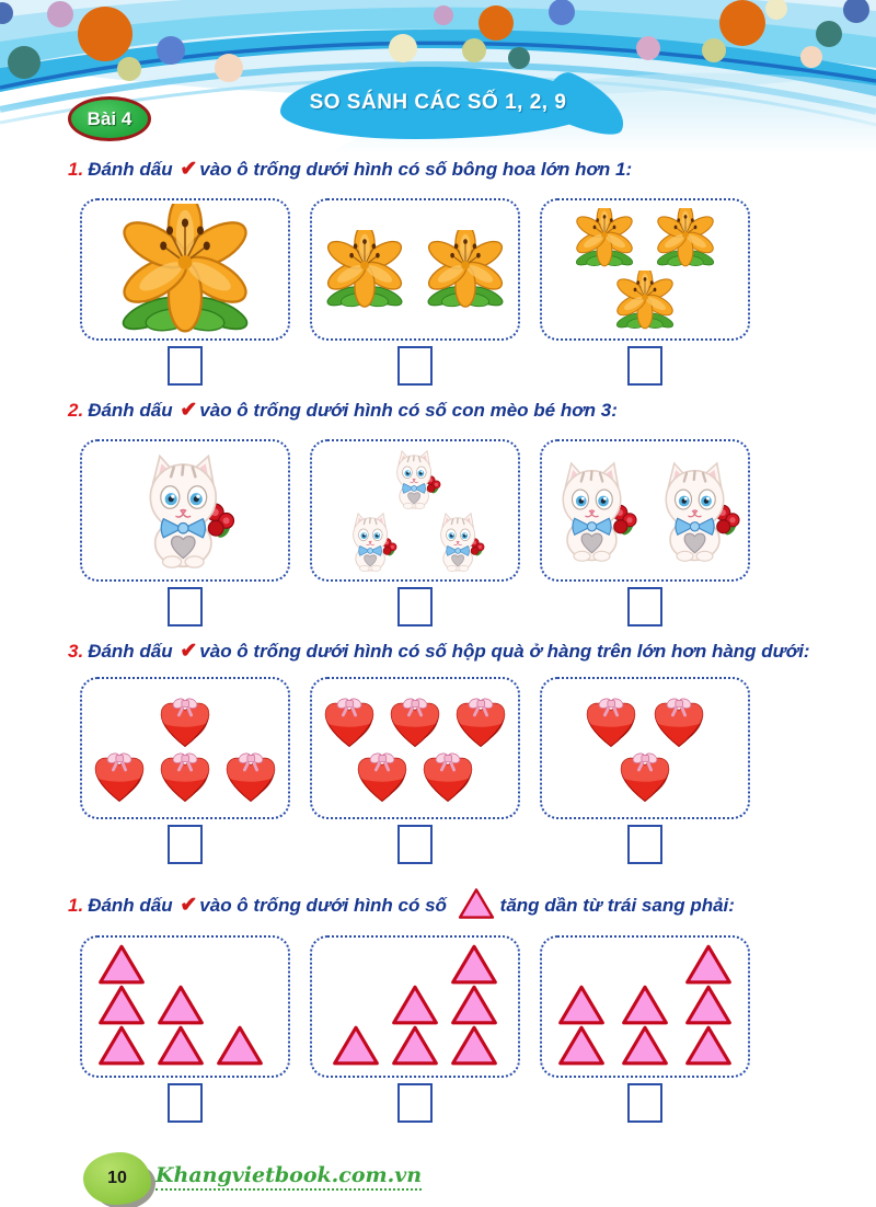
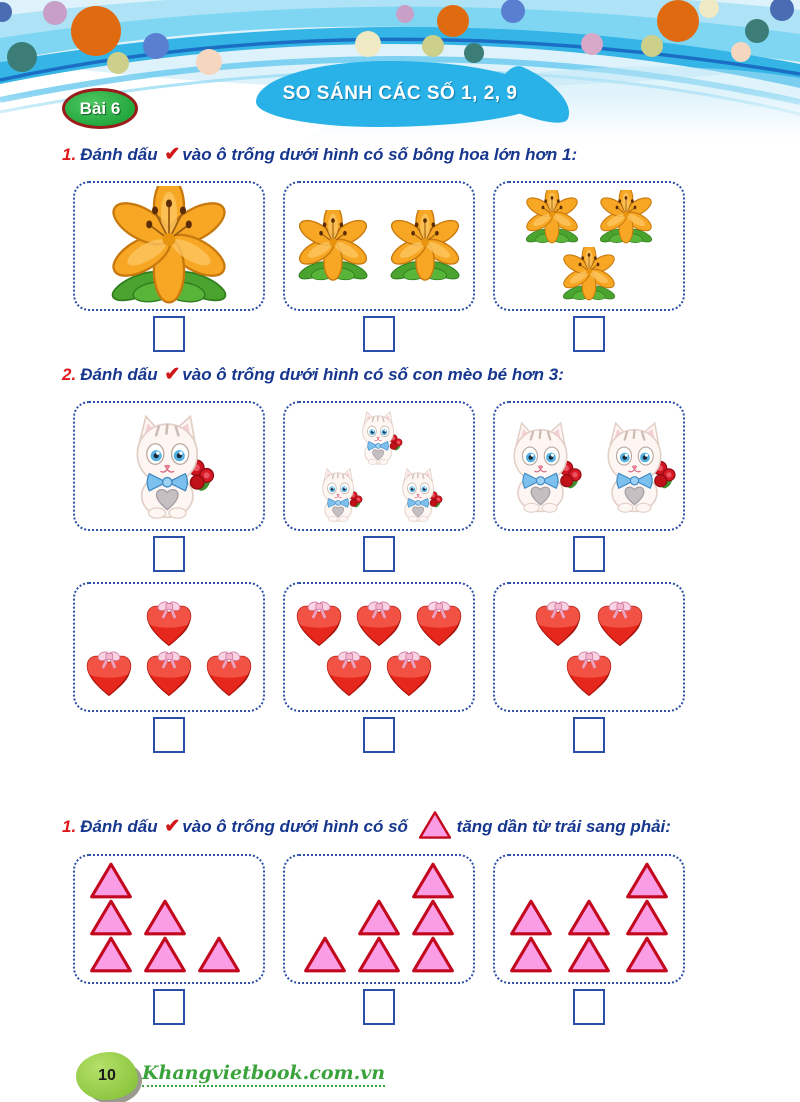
- Bài 4
+ Bài 6
  SO SÁNH CÁC SỐ 1, 2, 9
  1. Đánh dấu ✔vào ô trống dưới hình có số bông hoa lớn hơn 1:
  2. Đánh dấu ✔vào ô trống dưới hình có số con mèo bé hơn 3:
- 3. Đánh dấu ✔vào ô trống dưới hình có số hộp quà ở hàng trên lớn hơn hàng dưới:
  1. Đánh dấu ✔vào ô trống dưới hình có số tăng dần từ trái sang phải:
  10
  Khangvietbook.com.vn
